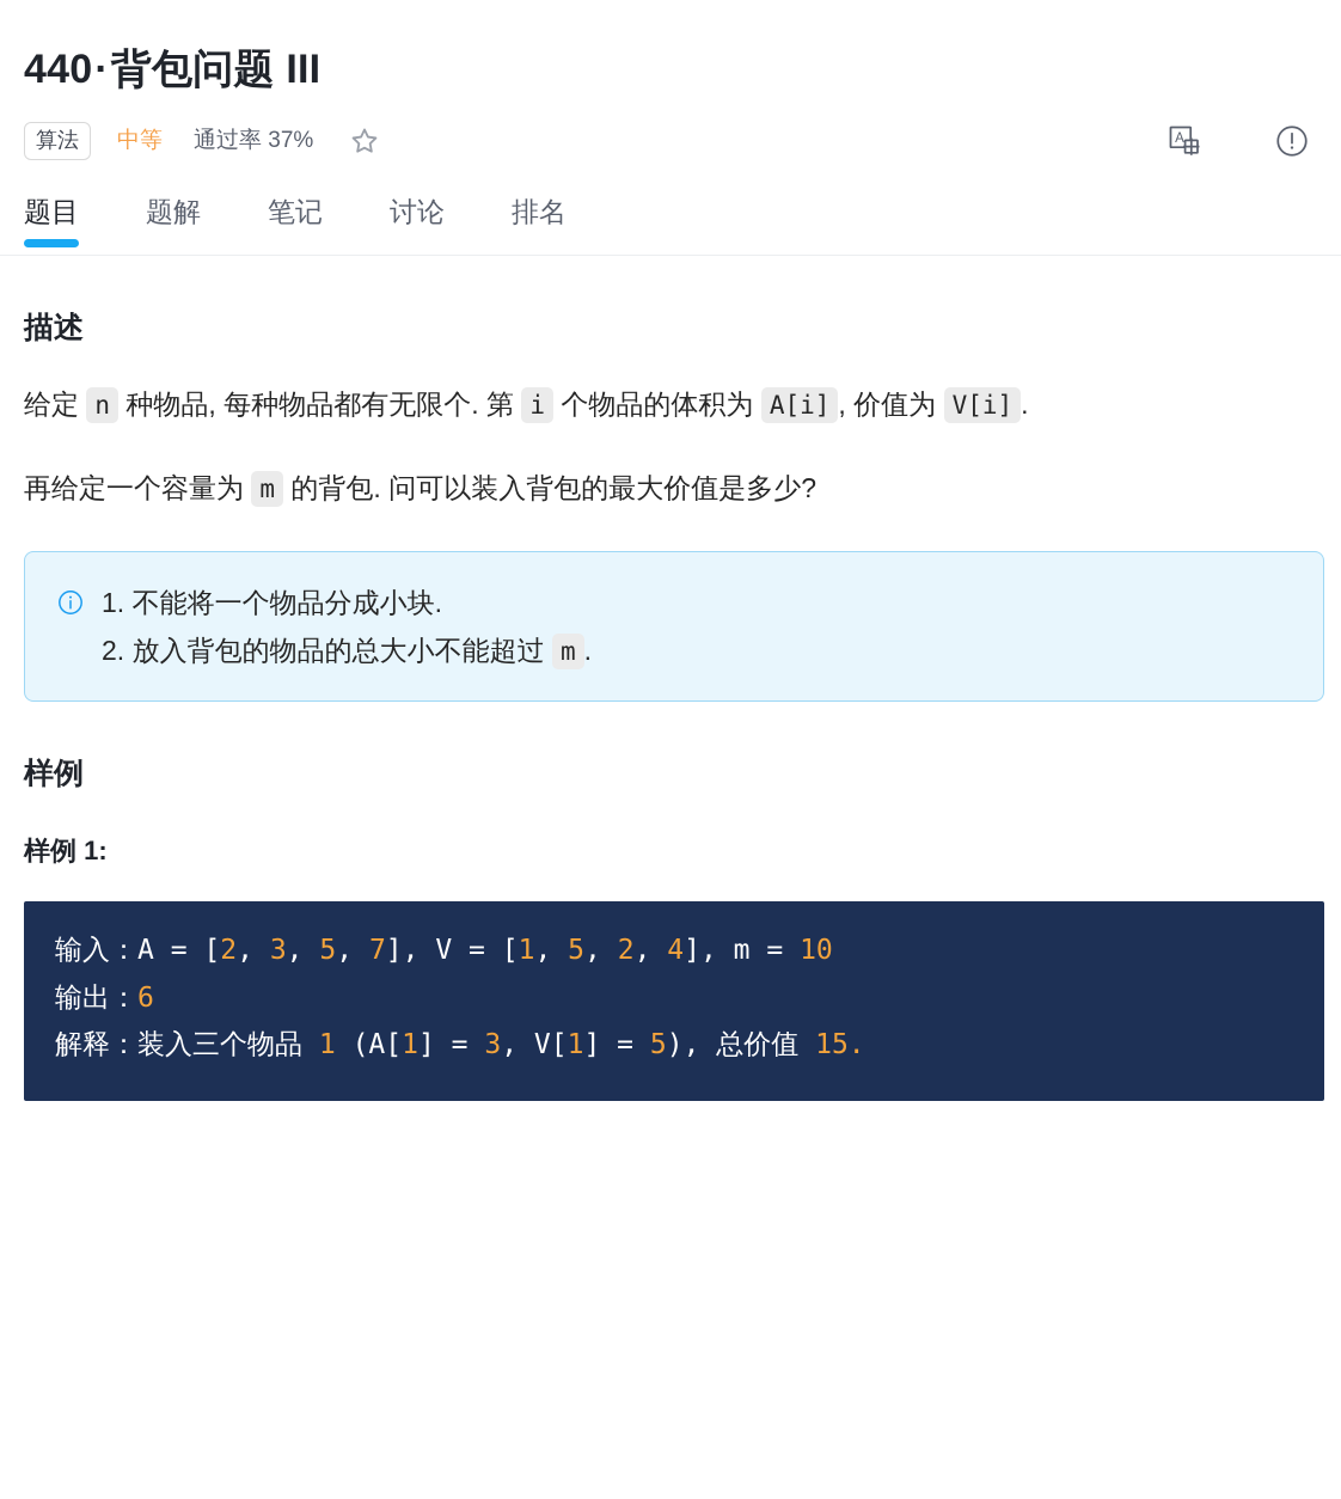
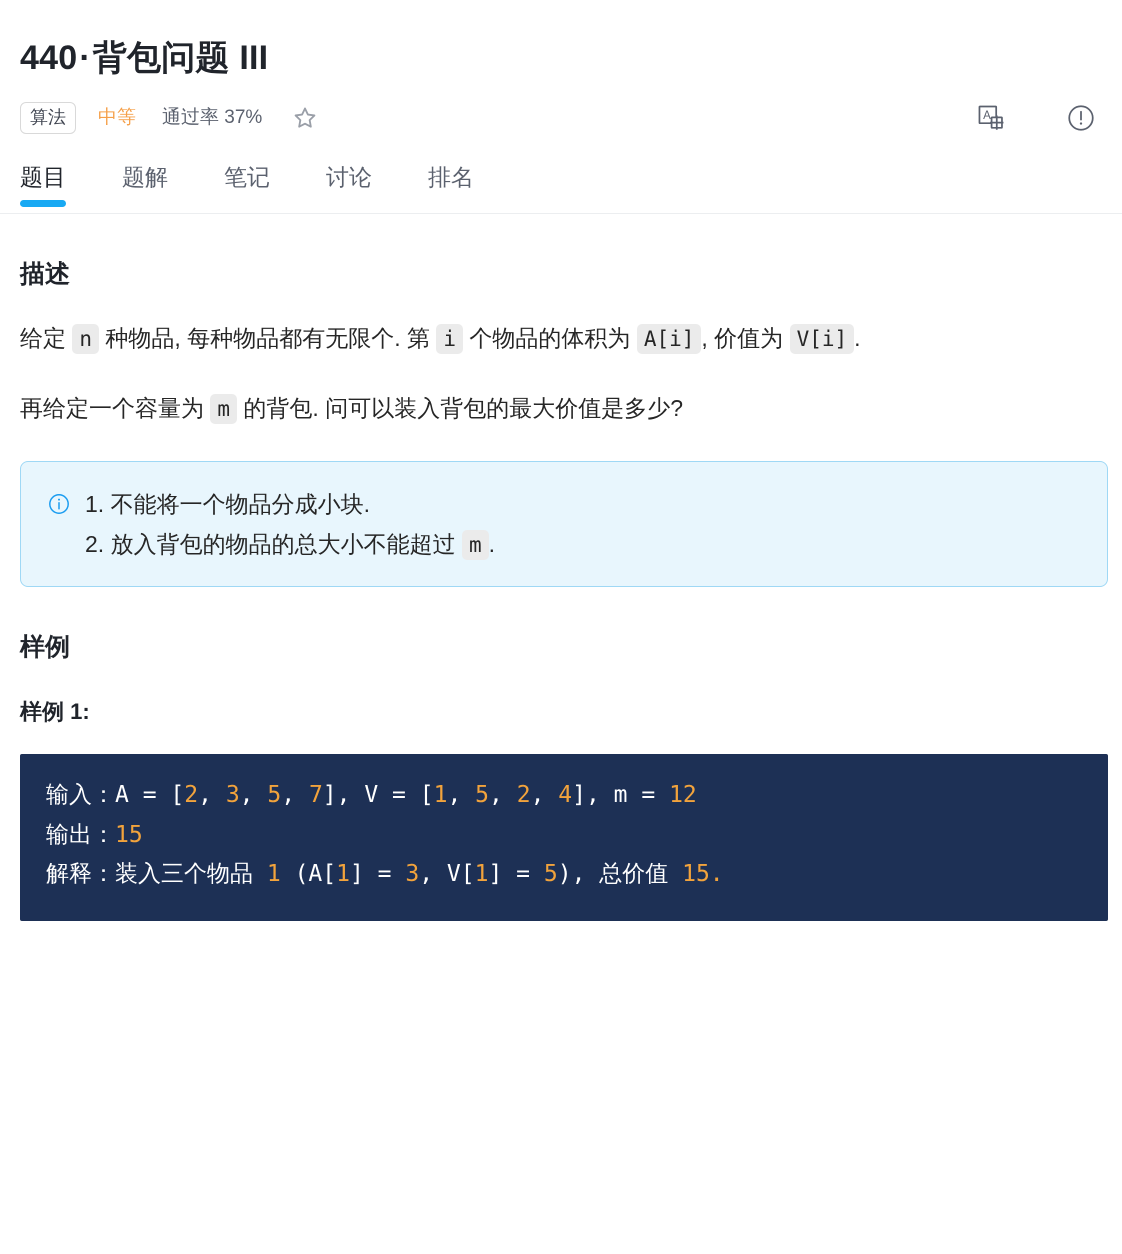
  440·背包问题 III
  算法
  中等
  通过率 37%
  A
  题目
  题解
  笔记
  讨论
  排名
  描述
  给定 n 种物品, 每种物品都有无限个. 第 i 个物品的体积为 A[i] , 价值为 V[i] .
  再给定一个容量为 m 的背包. 问可以装入背包的最大价值是多少?
  不能将一个物品分成小块.
  放入背包的物品的总大小不能超过 m .
  样例
  样例 1:
- 输入：A = [2, 3, 5, 7], V = [1, 5, 2, 4], m = 10
+ 输入：A = [2, 3, 5, 7], V = [1, 5, 2, 4], m = 12
- 输出：6
+ 输出：15
  解释：装入三个物品 1 (A[1] = 3, V[1] = 5), 总价值 15.
